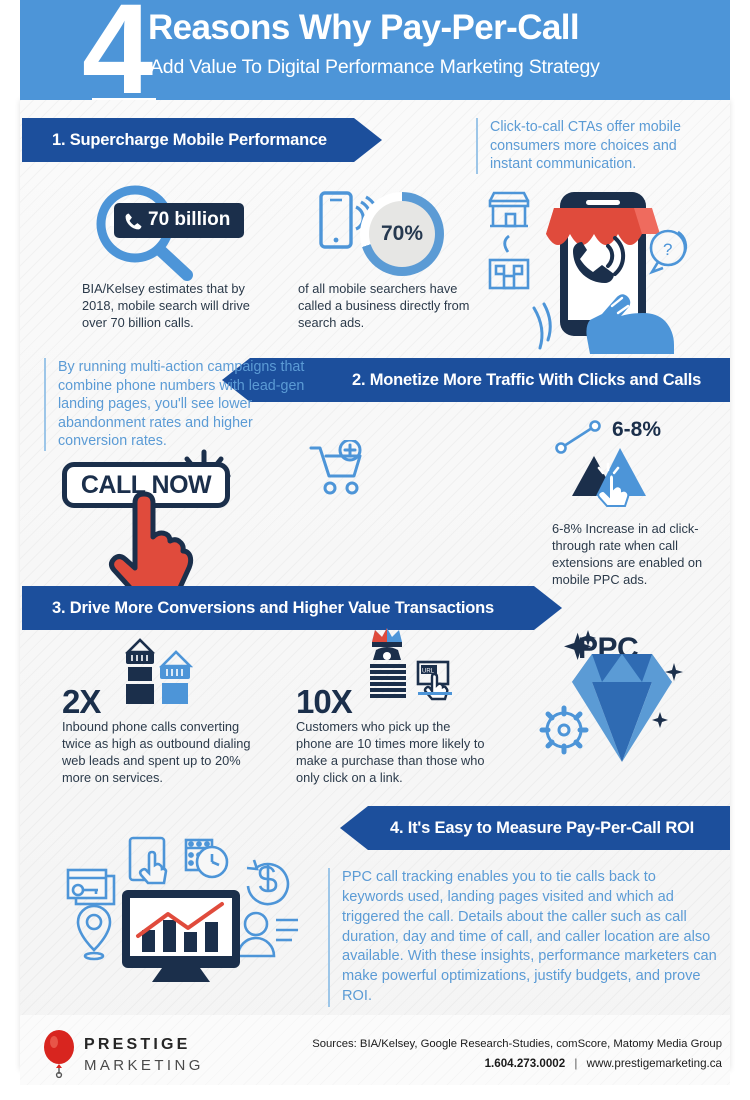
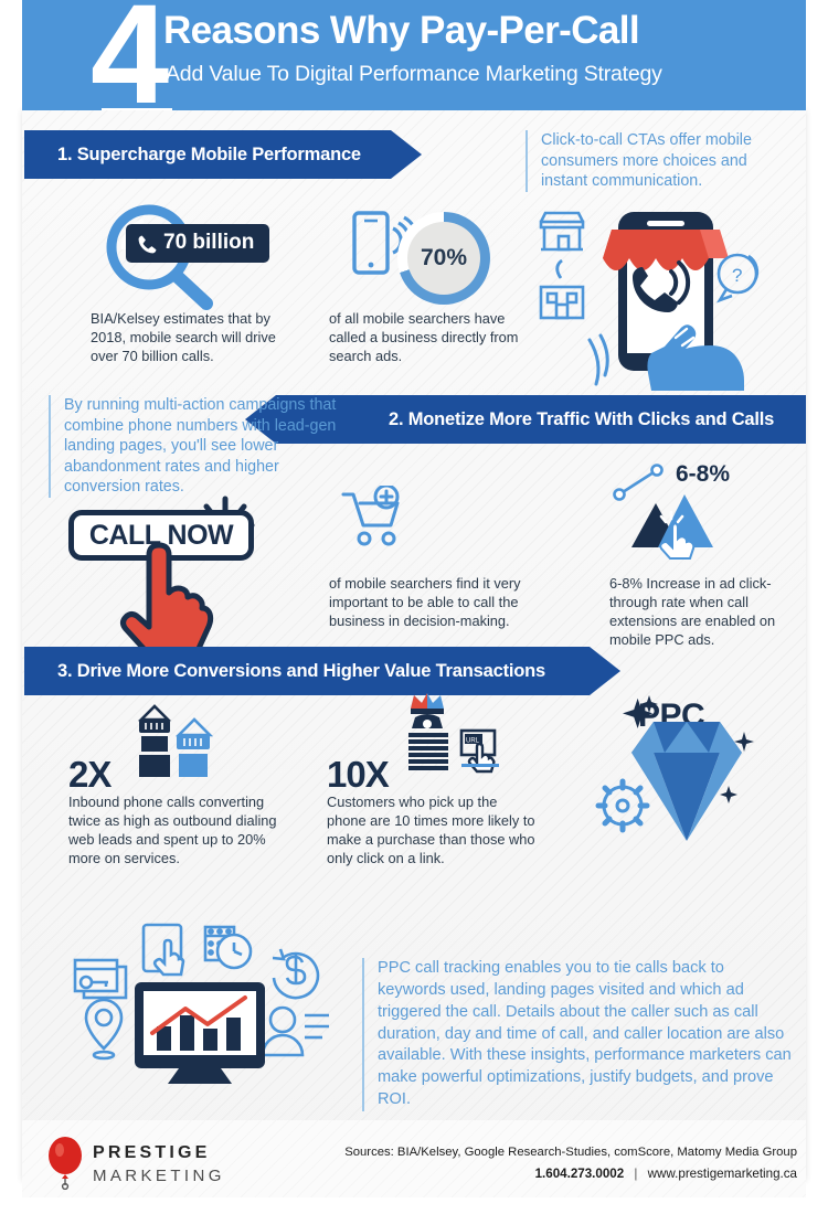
  4
  Reasons Why Pay-Per-Call
  Add Value To Digital Performance Marketing Strategy
  1. Supercharge Mobile Performance
  Click-to-call CTAs offer mobile consumers more choices and instant communication.
  70 billion
  BIA/Kelsey estimates that by 2018, mobile search will drive over 70 billion calls.
  70%
  of all mobile searchers have called a business directly from search ads.
  ?
  2. Monetize More Traffic With Clicks and Calls
  By running multi-action campaigns that combine phone numbers with lead-gen landing pages, you'll see lower abandonment rates and higher conversion rates.
  CALL NOW
+ of mobile searchers find it very important to be able to call the business in decision-making.
  6-8%
  6-8% Increase in ad click-through rate when call extensions are enabled on mobile PPC ads.
  3. Drive More Conversions and Higher Value Transactions
  2X
  Inbound phone calls converting twice as high as outbound dialing web leads and spent up to 20% more on services.
  10X
  Customers who pick up the phone are 10 times more likely to make a purchase than those who only click on a link.
  PPC
- 4. It's Easy to Measure Pay-Per-Call ROI
  PPC call tracking enables you to tie calls back to keywords used, landing pages visited and which ad triggered the call. Details about the caller such as call duration, day and time of call, and caller location are also available. With these insights, performance marketers can make powerful optimizations, justify budgets, and prove ROI.
  PRESTIGE
  MARKETING
  Sources: BIA/Kelsey, Google Research-Studies, comScore, Matomy Media Group
  1.604.273.0002 | www.prestigemarketing.ca
